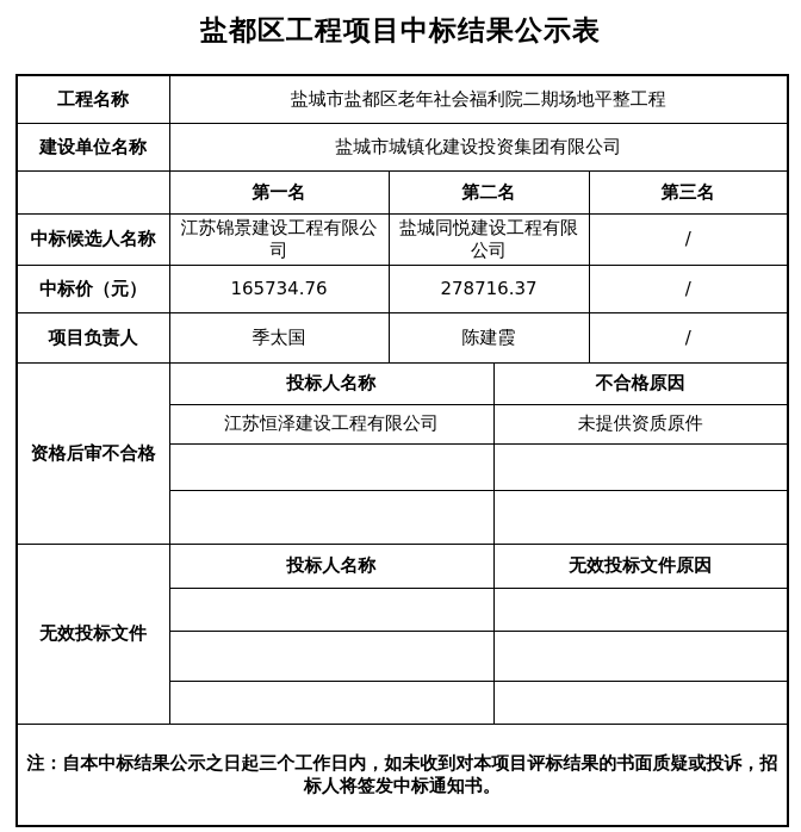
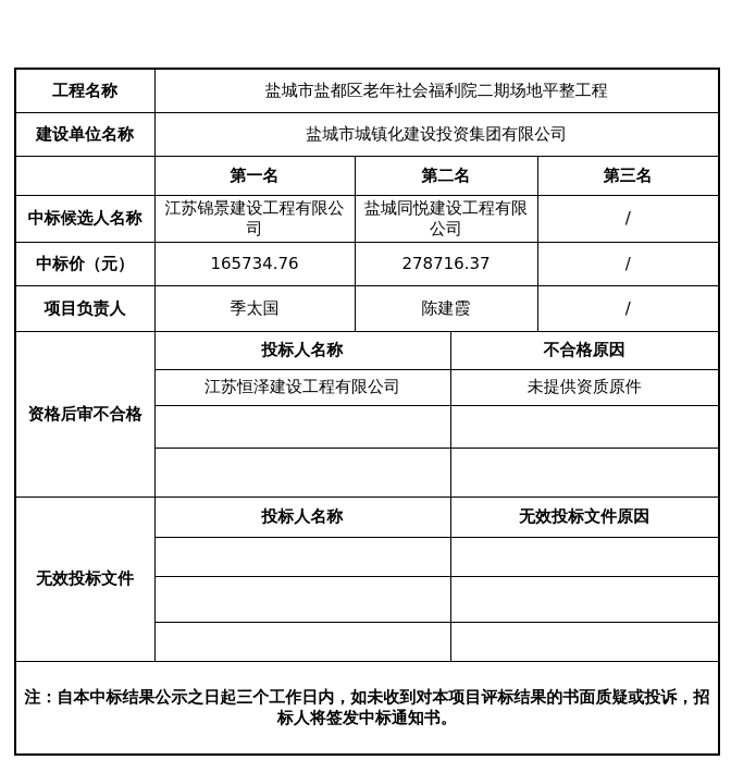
- 盐都区工程项目中标结果公示表
  工程名称	盐城市盐都区老年社会福利院二期场地平整工程
  建设单位名称	盐城市城镇化建设投资集团有限公司
  	第一名	第二名	第三名
  中标候选人名称	江苏锦景建设工程有限公司	盐城同悦建设工程有限公司	/
  中标价（元）	165734.76	278716.37	/
  项目负责人	季太国	陈建霞	/
  资格后审不合格	投标人名称	不合格原因
  江苏恒泽建设工程有限公司	未提供资质原件
  无效投标文件	投标人名称	无效投标文件原因
  注：自本中标结果公示之日起三个工作日内，如未收到对本项目评标结果的书面质疑或投诉，招标人将签发中标通知书。
